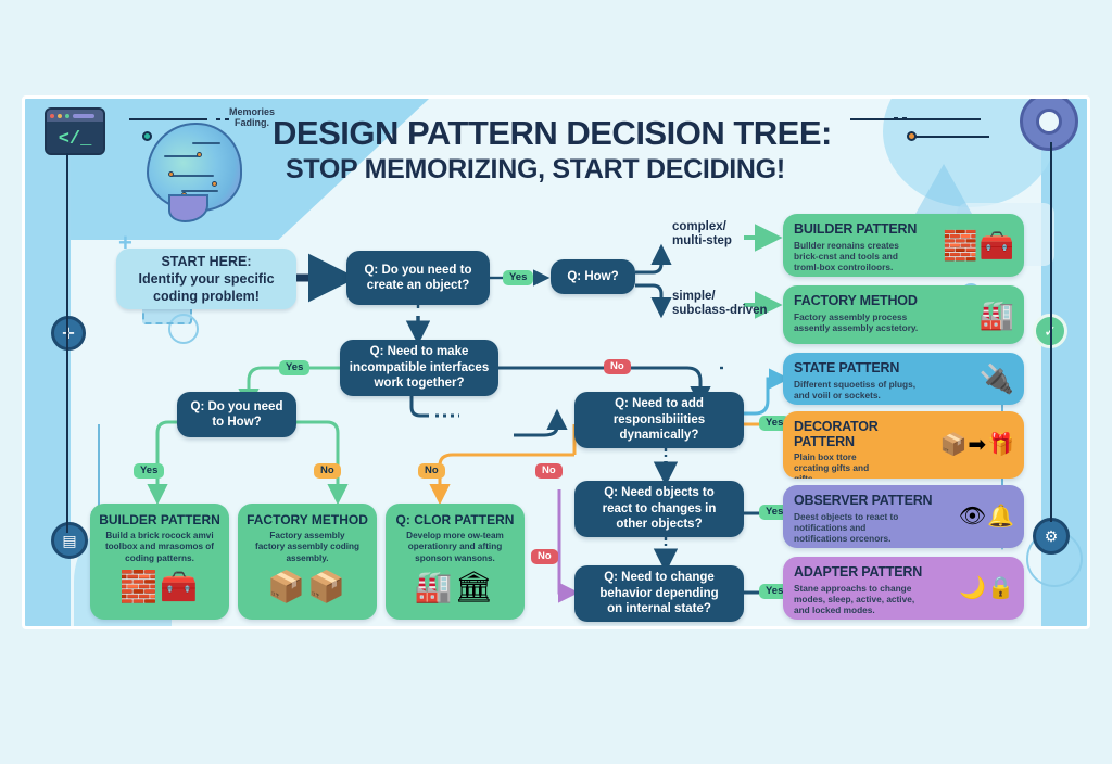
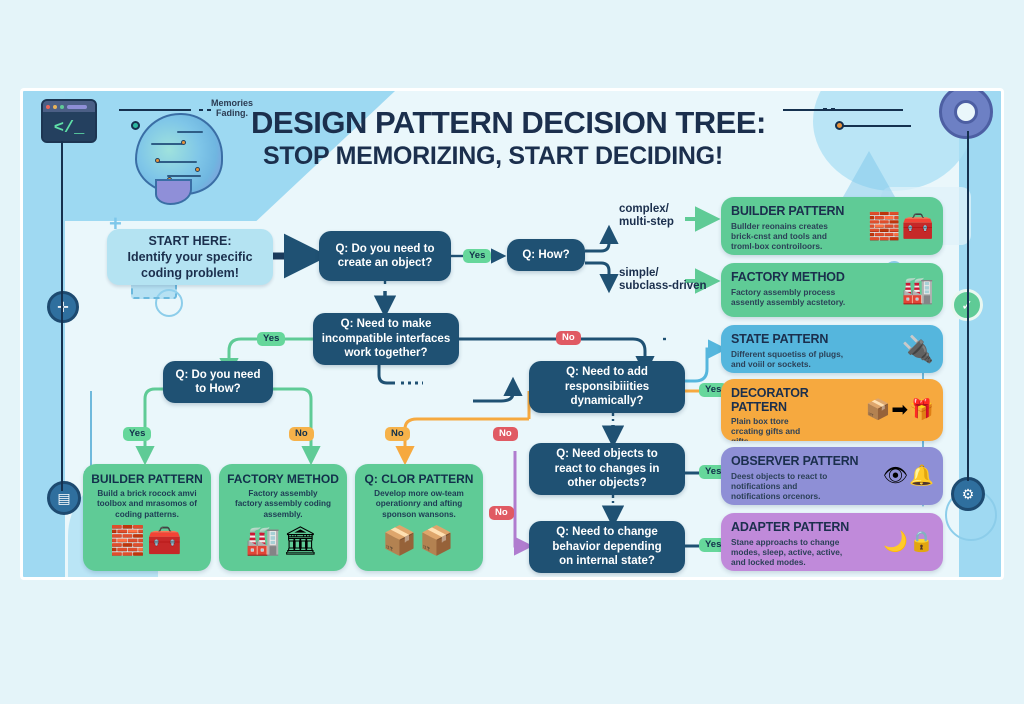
  +
  </_
  ▤
  ⚙
  Memories
  Fading.
  DESIGN PATTERN DECISION TREE:
  STOP MEMORIZING, START DECIDING!
  START HERE:
  Identify your specific
  coding problem!
  Q: Do you need to
  create an object?
  Q: How?
  Q: Need to make
  incompatible interfaces
  work together?
  Q: Do you need
  to How?
  Q: Need to add
  responsibiiities
  dynamically?
  Q: Need objects to
  react to changes in
  other objects?
  Q: Need to change
  behavior depending
  on internal state?
  complex/
  multi-step
  simple/
  subclass-driven
  Yes
  Yes
  Yes
  No
  No
  No
  No
  No
  Yes
  Yes
  Yes
  BUILDER PATTERN
  Bullder reonains creates
  brick-cnst and tools and
  troml-box controiloors.
  🧱🧰
  FACTORY METHOD
  Factory assembly process
  assently assembly acstetory.
  🏭
  STATE PATTERN
  Different squoetiss of plugs,
  and voiil or sockets.
  🔌
  DECORATOR
  PATTERN
  Plain box ttore
  crcating gifts and
  📦➡🎁
  OBSERVER PATTERN
  Deest objects to react to
  notifications and
  notifications orcenors.
  👁🔔
  ADAPTER PATTERN
  Stane approachs to change
  modes, sleep, active, active,
  and locked modes.
  🌙🔒
  BUILDER PATTERN
  Build a brick rocock amvi
  toolbox and mrasomos of
  coding patterns.
  🧱🧰
  FACTORY METHOD
  Factory assembly
  factory assembly coding
  assembly.
- 📦📦
+ 🏭🏛
  Q: CLOR PATTERN
  Develop more ow-team
  operationry and afting
  sponson wansons.
- 🏭🏛
+ 📦📦
